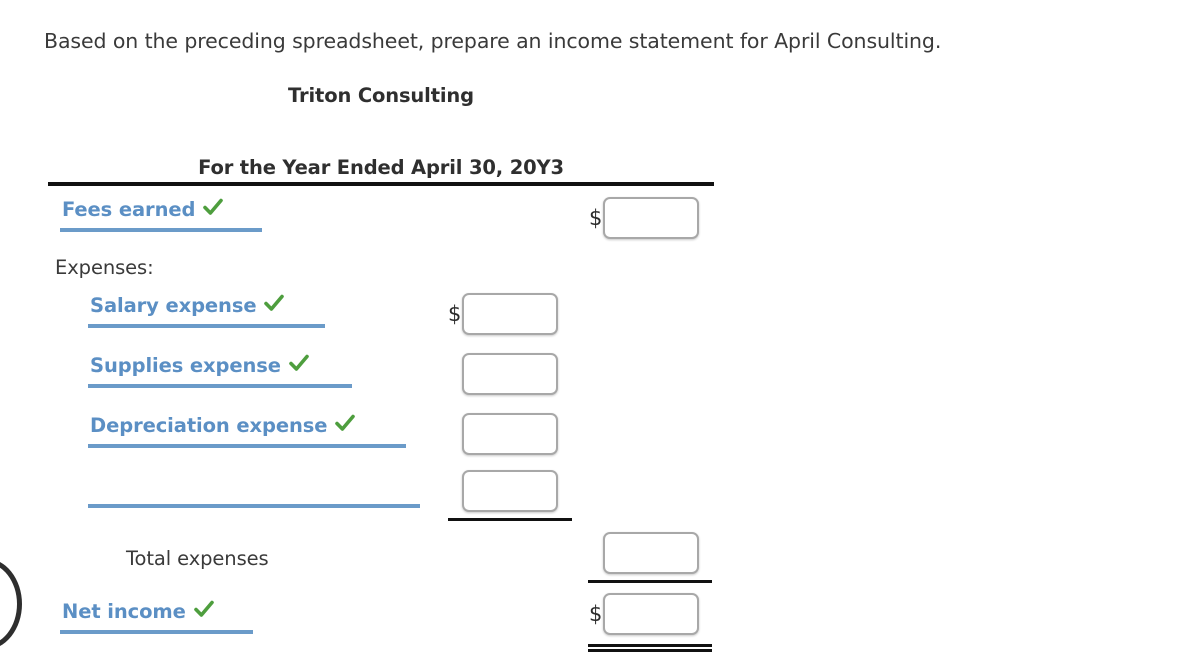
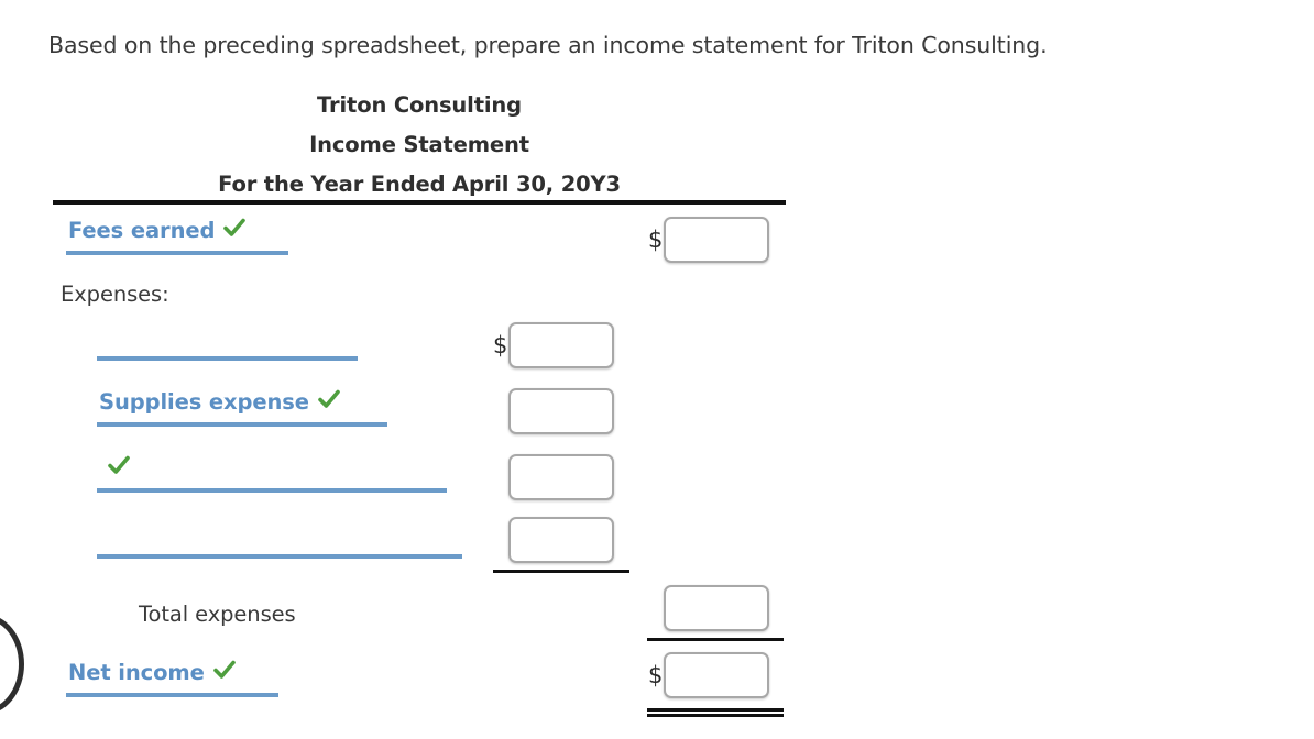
- Based on the preceding spreadsheet, prepare an income statement for April Consulting.
+ Based on the preceding spreadsheet, prepare an income statement for Triton Consulting.
  Triton Consulting
+ Income Statement
  For the Year Ended April 30, 20Y3
  Fees earned
  $
  Expenses:
- Salary expense
  $
  Supplies expense
- Depreciation expense
  Total expenses
  Net income
  $
